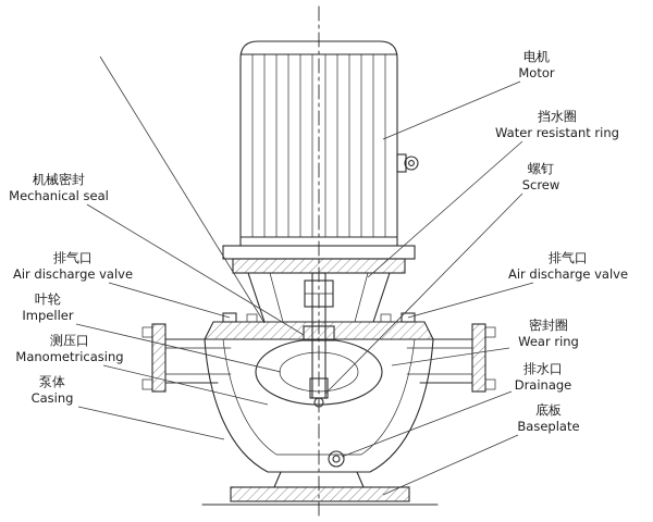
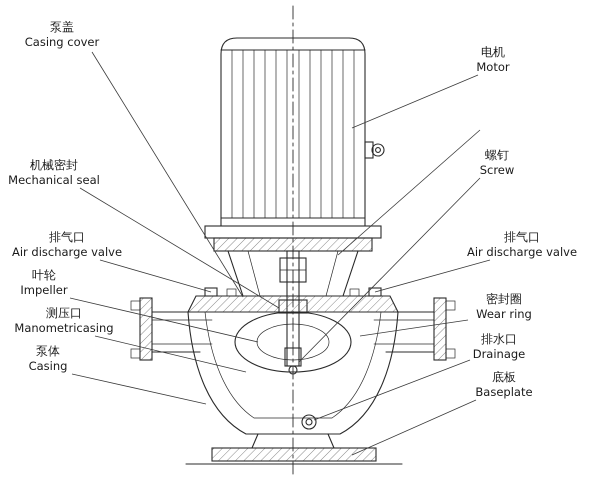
+ 泵盖
+ Casing cover
  机械密封
  Mechanical seal
  排气口
  Air discharge valve
  叶轮
  Impeller
  测压口
  Manometricasing
  泵体
  Casing
  电机
  Motor
- 挡水圈
- Water resistant ring
  螺钉
  Screw
  排气口
  Air discharge valve
  密封圈
  Wear ring
  排水口
  Drainage
  底板
  Baseplate
